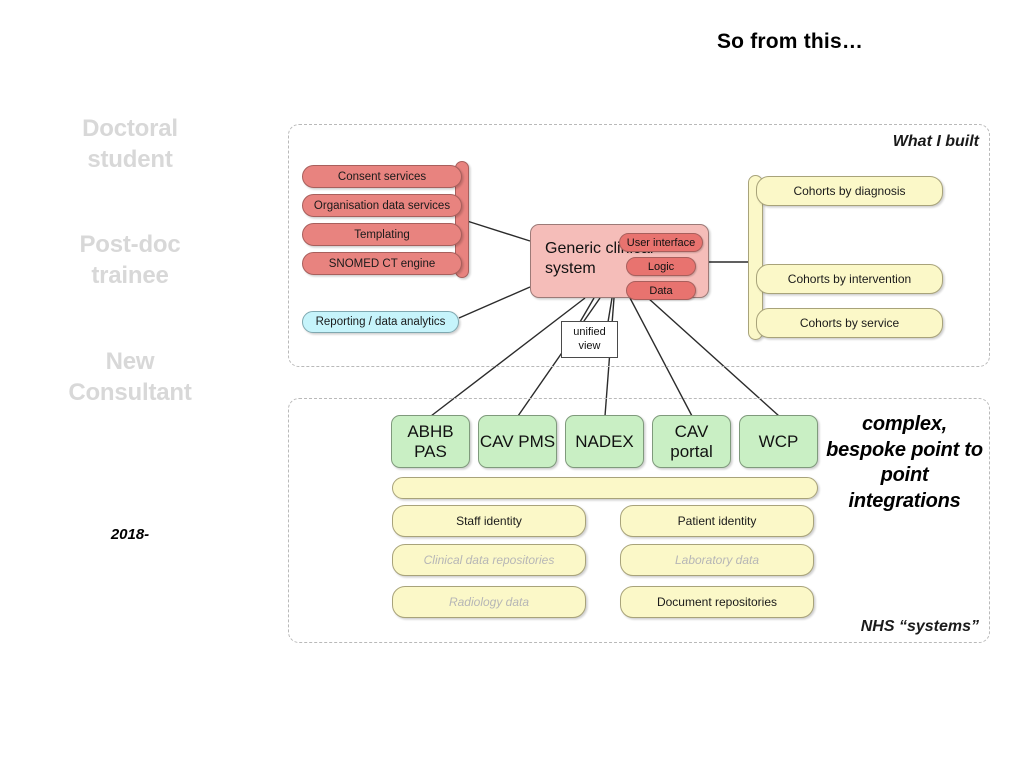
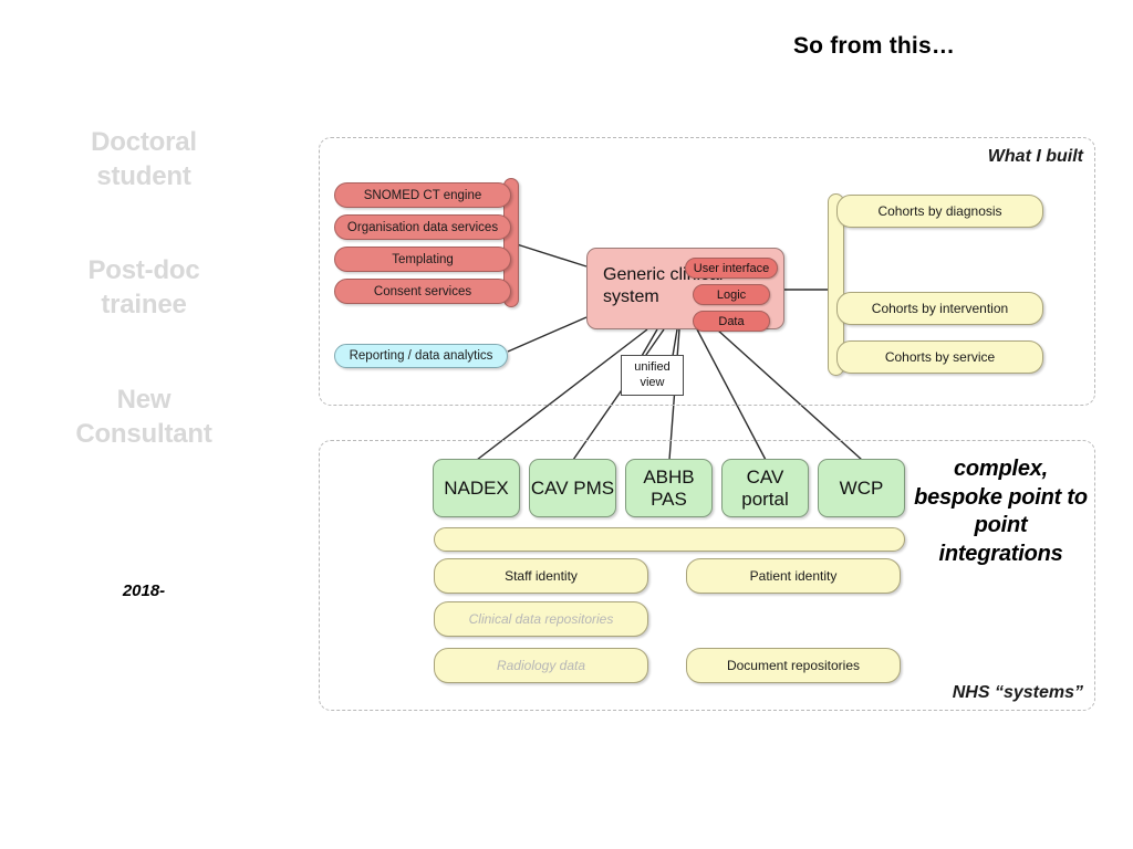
  So from this…
  Doctoral
  student
  Post-doc
  trainee
  New
  Consultant
  2018-
  What I built
- Consent services
+ SNOMED CT engine
  Organisation data services
  Templating
- SNOMED CT engine
+ Consent services
  Reporting / data analytics
  Generic cli system
  User interface
  Logic
  Data
  Cohorts by diagnosis
  Cohorts by intervention
  Cohorts by service
  unified view
  NHS “systems”
- ABHB PAS
+ NADEX
  CAV PMS
- NADEX
+ ABHB PAS
  CAV portal
  WCP
  Staff identity
  Clinical data repositories
  Radiology data
  Patient identity
- Laboratory data
  Document repositories
  complex, bespoke point to point integrations
